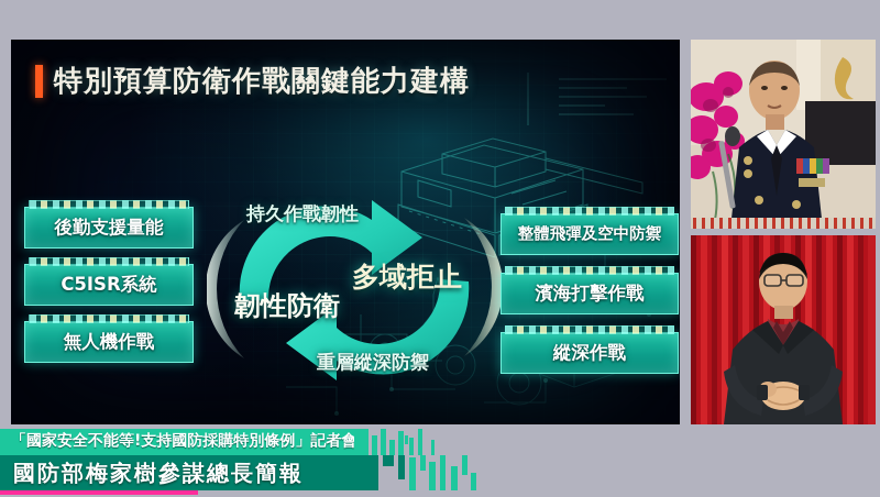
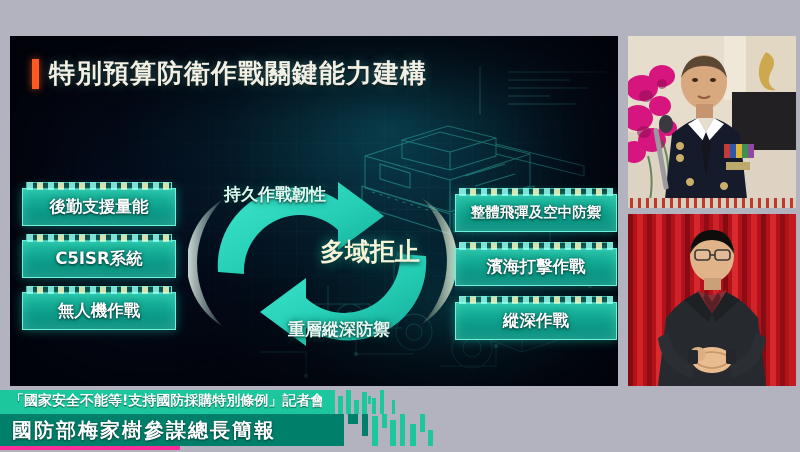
  特別預算防衛作戰關鍵能力建構
  持久作戰韌性
  多域拒止
  重層縱深防禦
- 韌性防衛
  後勤支援量能
  C5ISR系統
  無人機作戰
  整體飛彈及空中防禦
  濱海打擊作戰
  縱深作戰
  「國家安全不能等!支持國防採購特別條例」記者會
  國防部梅家樹參謀總長簡報
